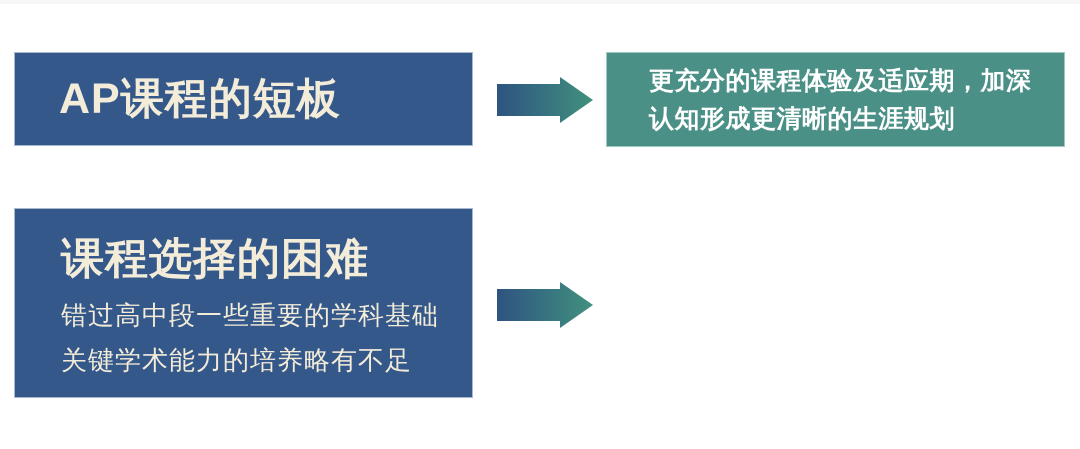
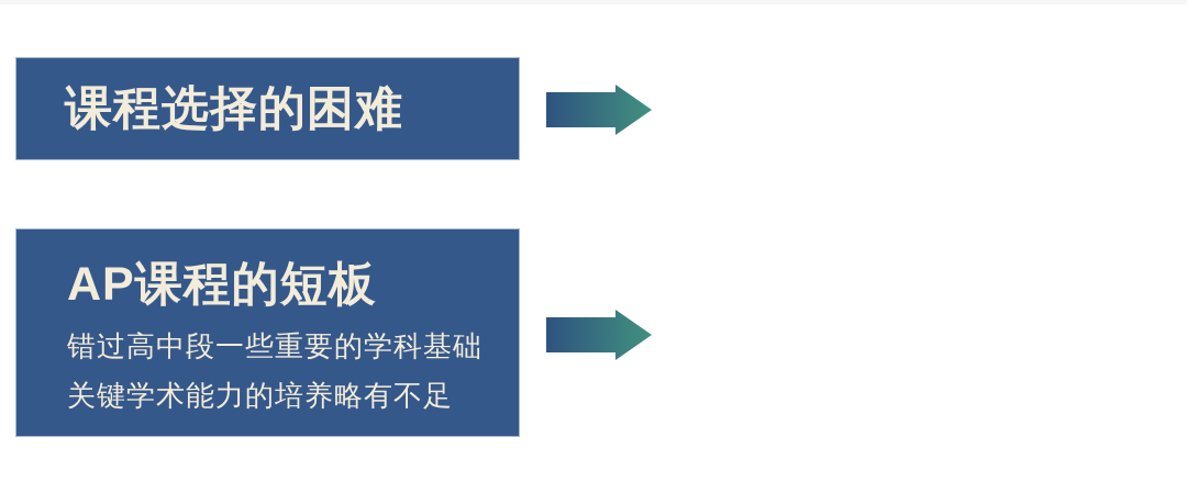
- AP课程的短板
+ 课程选择的困难
- 更充分的课程体验及适应期，加深
- 认知形成更清晰的生涯规划
- 课程选择的困难
+ AP课程的短板
  错过高中段一些重要的学科基础
  关键学术能力的培养略有不足
